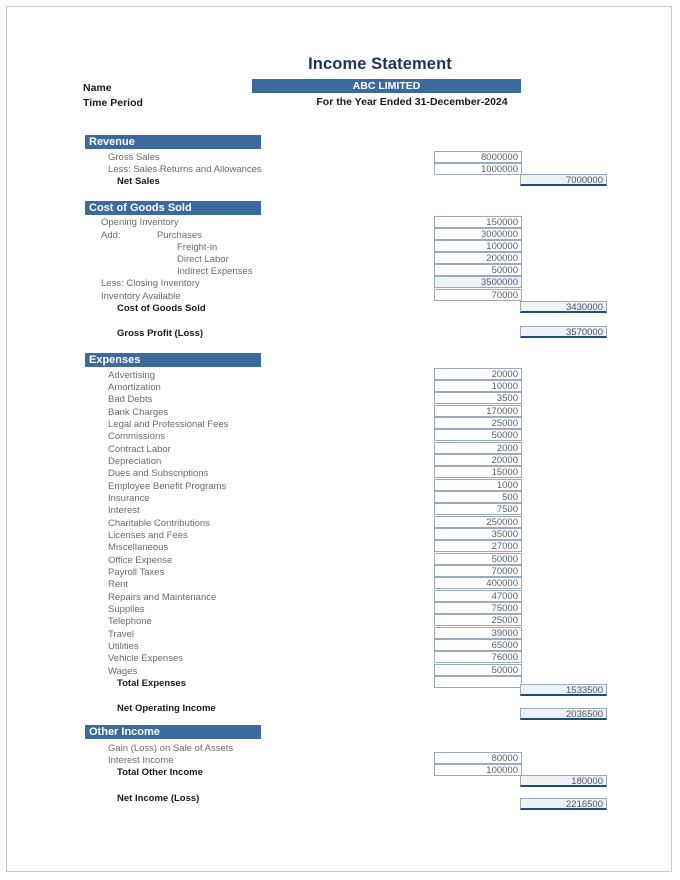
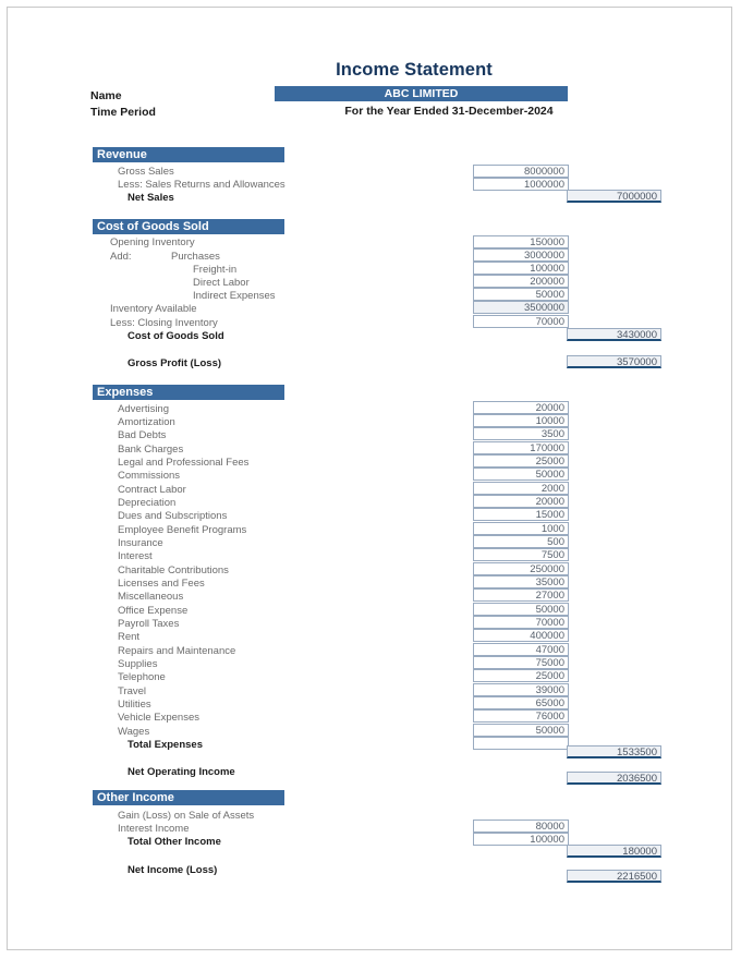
  Income Statement
  Name
  ABC LIMITED
  Time Period
  For the Year Ended 31-December-2024
  Revenue
  Gross Sales
  8000000
  Less: Sales Returns and Allowances
  1000000
  Net Sales
  7000000
  Cost of Goods Sold
  Opening Inventory
  150000
  Add:
  Purchases
  3000000
  Freight-in
  100000
  Direct Labor
  200000
  Indirect Expenses
  50000
- Less: Closing Inventory
+ Inventory Available
  3500000
- Inventory Available
+ Less: Closing Inventory
  70000
  Cost of Goods Sold
  3430000
  Gross Profit (Loss)
  3570000
  Expenses
  Advertising
  20000
  Amortization
  10000
  Bad Debts
  3500
  Bank Charges
  170000
  Legal and Professional Fees
  25000
  Commissions
  50000
  Contract Labor
  2000
  Depreciation
  20000
  Dues and Subscriptions
  15000
  Employee Benefit Programs
  1000
  Insurance
  500
  Interest
  7500
  Charitable Contributions
  250000
  Licenses and Fees
  35000
  Miscellaneous
  27000
  Office Expense
  50000
  Payroll Taxes
  70000
  Rent
  400000
  Repairs and Maintenance
  47000
  Supplies
  75000
  Telephone
  25000
  Travel
  39000
  Utilities
  65000
  Vehicle Expenses
  76000
  Wages
  50000
  Total Expenses
  1533500
  Net Operating Income
  2036500
  Other Income
  Gain (Loss) on Sale of Assets
  Interest Income
  80000
  Total Other Income
  100000
  180000
  Net Income (Loss)
  2216500
